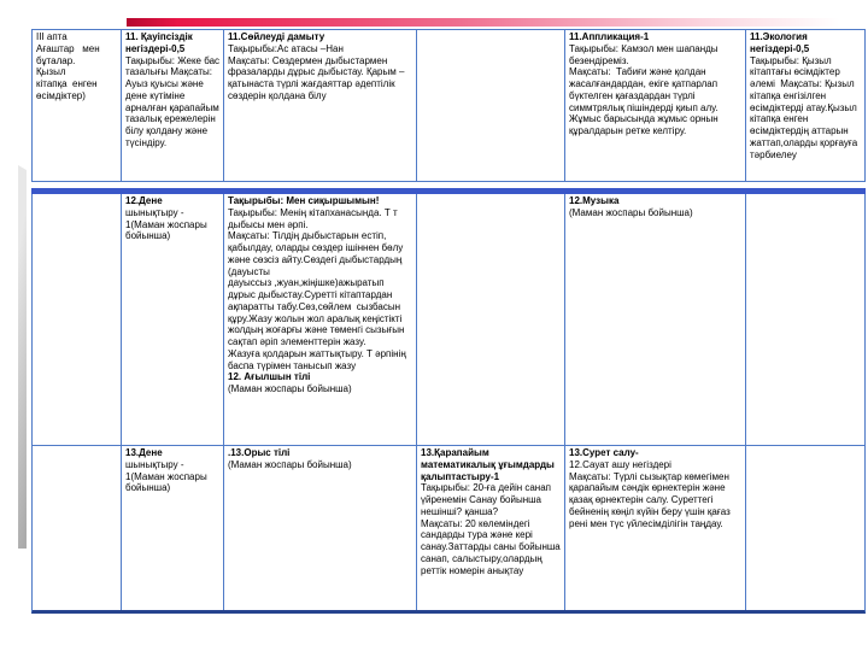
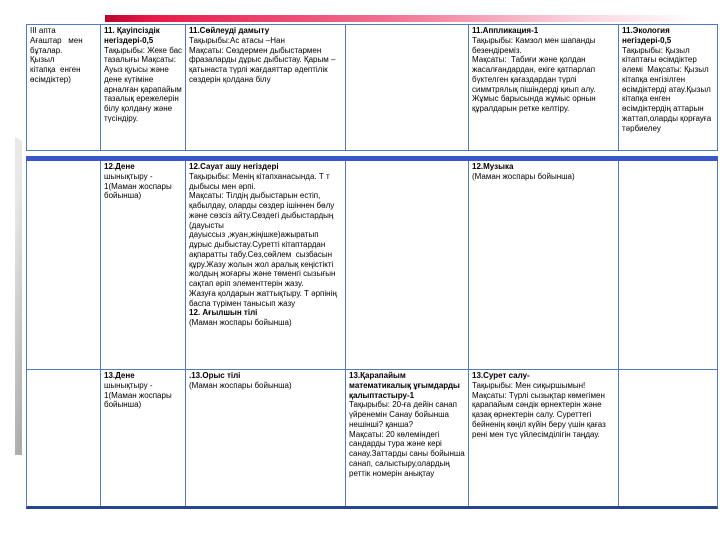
  III апта
  Ағаштар мен
  бұталар.
  Қызыл
  кітапқа енген
  өсімдіктер)
  11. Қауіпсіздік негіздері-0,5
  Тақырыбы: Жеке бас тазалығы Мақсаты: Ауыз қуысы және дене күтіміне арналған қарапайым тазалық ережелерін білу қолдану және түсіндіру.
  11.Сөйлеуді дамыту
  Тақырыбы:Ас атасы –Нан
  Мақсаты: Сөздермен дыбыстармен фразаларды дұрыс дыбыстау. Қарым –қатынаста түрлі жағдаяттар әдептілік сөздерін қолдана білу
  11.Аппликация-1
  Тақырыбы: Камзол мен шапанды безендіреміз.
  Мақсаты: Табиғи және қолдан жасалғандардан, екіге қатпарлап бүктелген қағаздардан түрлі симмтрялық пішіндерді қиып алу. Жұмыс барысында жұмыс орнын құралдарын ретке келтіру.
  11.Экология негіздері-0,5
  Тақырыбы: Қызыл кітаптағы өсімдіктер әлемі Мақсаты: Қызыл кітапқа енгізілген өсімдіктерді атау.Қызыл кітапқа енген өсімдіктердің аттарын жаттап,оларды қорғауға тәрбиелеу
  12.Дене
  шынықтыру - 1(Маман жоспары бойынша)
- Тақырыбы: Мен сиқыршымын!
+ 12.Сауат ашу негіздері
  Тақырыбы: Менің кітапханасында. Т т дыбысы мен әрпі.
  Мақсаты: Тілдің дыбыстарын естіп, қабылдау, оларды сөздер ішіннен бөлу және сөзсіз айту.Сөздегі дыбыстардың (дауысты
  дауыссыз ,жуан,жіңішке)ажыратып дұрыс дыбыстау.Суретті кітаптардан ақпаратты табу.Сөз,сөйлем сызбасын құру.Жазу жолын жол аралық кеңістікті жолдың жоғарғы және төменгі сызығын сақтап әріп элементтерін жазу.
  Жазуға қолдарын жаттықтыру. Т әрпінің баспа түрімен танысып жазу
  12. Ағылшын тілі
  (Маман жоспары бойынша)
  12.Музыка
  (Маман жоспары бойынша)
  13.Дене
  шынықтыру - 1(Маман жоспары бойынша)
  .13.Орыс тілі
  (Маман жоспары бойынша)
  13.Қарапайым математикалық ұғымдарды қалыптастыру-1
  Тақырыбы: 20-ға дейін санап үйренемін Санау бойынша нешінші? қанша?
  Мақсаты: 20 көлеміндегі сандарды тура және кері санау.Заттарды саны бойынша санап, салыстыру,олардың реттік номерін анықтау
  13.Сурет салу-
- 12.Сауат ашу негіздері
+ Тақырыбы: Мен сиқыршымын!
  Мақсаты: Түрлі сызықтар көмегімен қарапайым сәндік өрнектерін және қазақ өрнектерін салу. Суреттегі бейненің көңіл күйін беру үшін қағаз рені мен түс үйлесімділігін таңдау.
